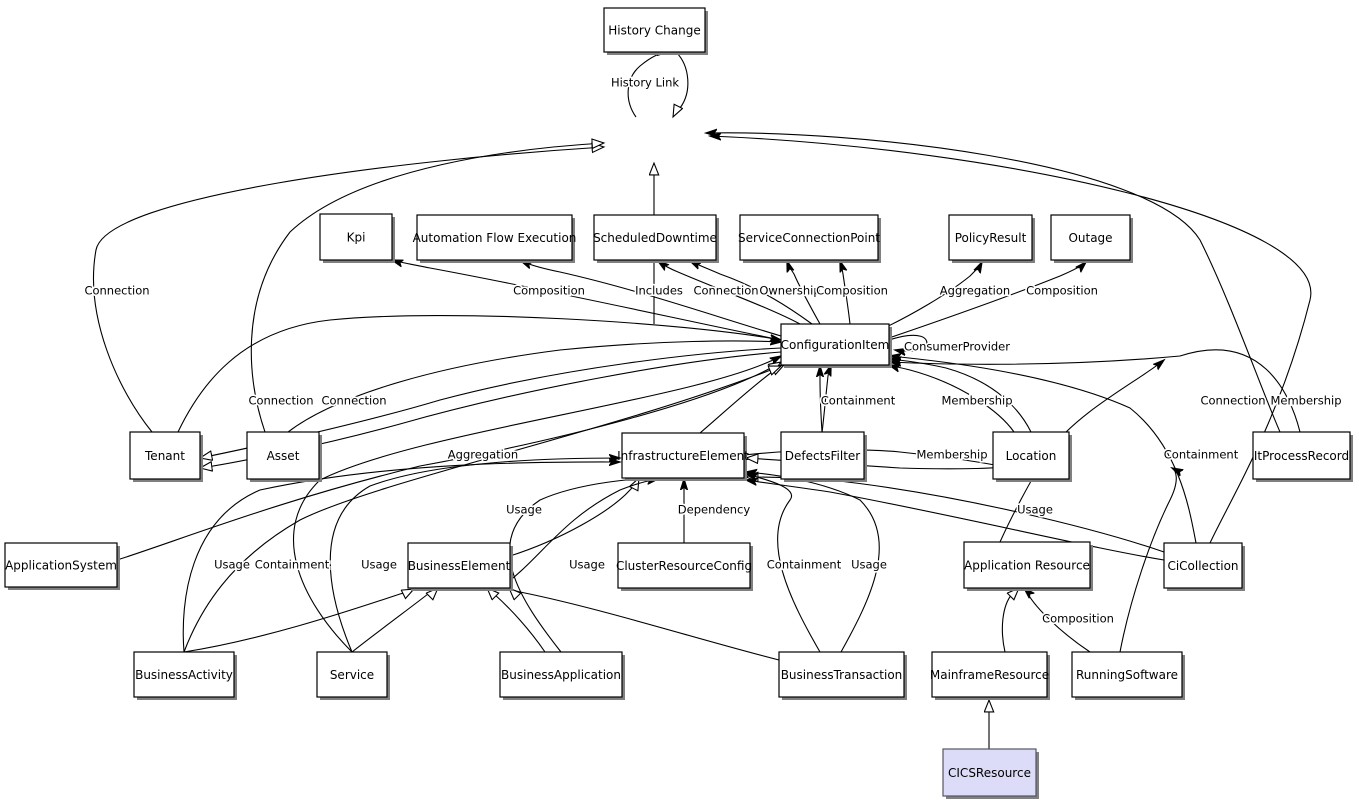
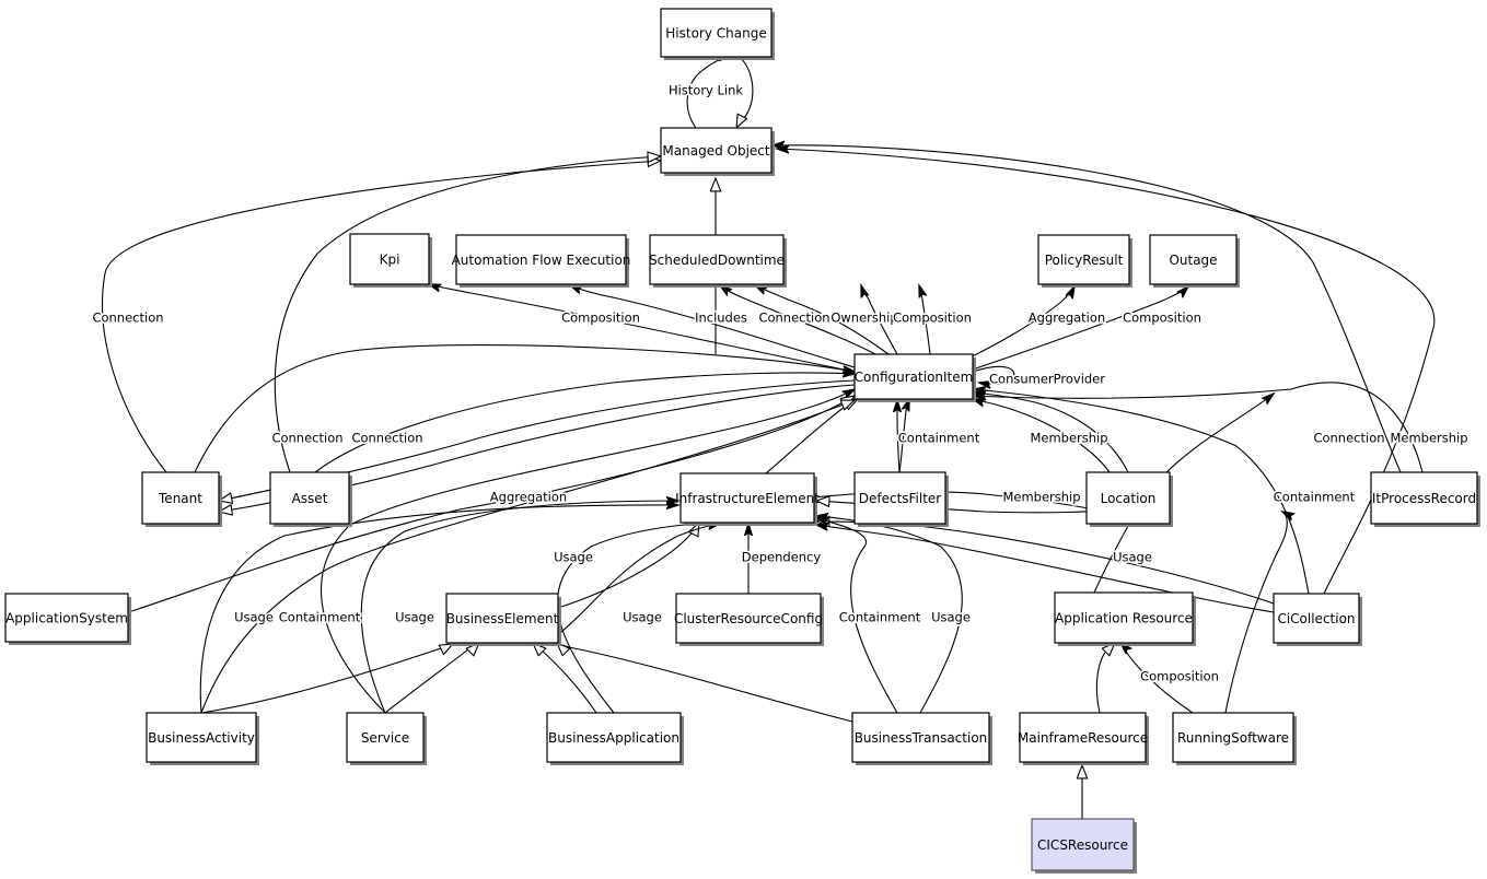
  History Link
  Connection
  Composition
  Includes
  Connection
  Ownership
  Composition
  Aggregation
  Composition
  ConsumerProvider
  Connection
  Connection
  Containment
  Membership
  Connection
  Membership
  Aggregation
  Membership
  Containment
  Usage
  Dependency
  Usage
  Usage
  Containment
  Usage
  Usage
  Containment
  Usage
  Composition
  History Change
+ Managed Object
  Kpi
  Automation Flow Execution
  ScheduledDowntime
- ServiceConnectionPoint
  PolicyResult
  Outage
  ConfigurationItem
  Tenant
  Asset
  InfrastructureElement
  DefectsFilter
  Location
  ItProcessRecord
  ApplicationSystem
  BusinessElement
  ClusterResourceConfig
  Application Resource
  CiCollection
  BusinessActivity
  Service
  BusinessApplication
  BusinessTransaction
  MainframeResource
  RunningSoftware
  CICSResource
